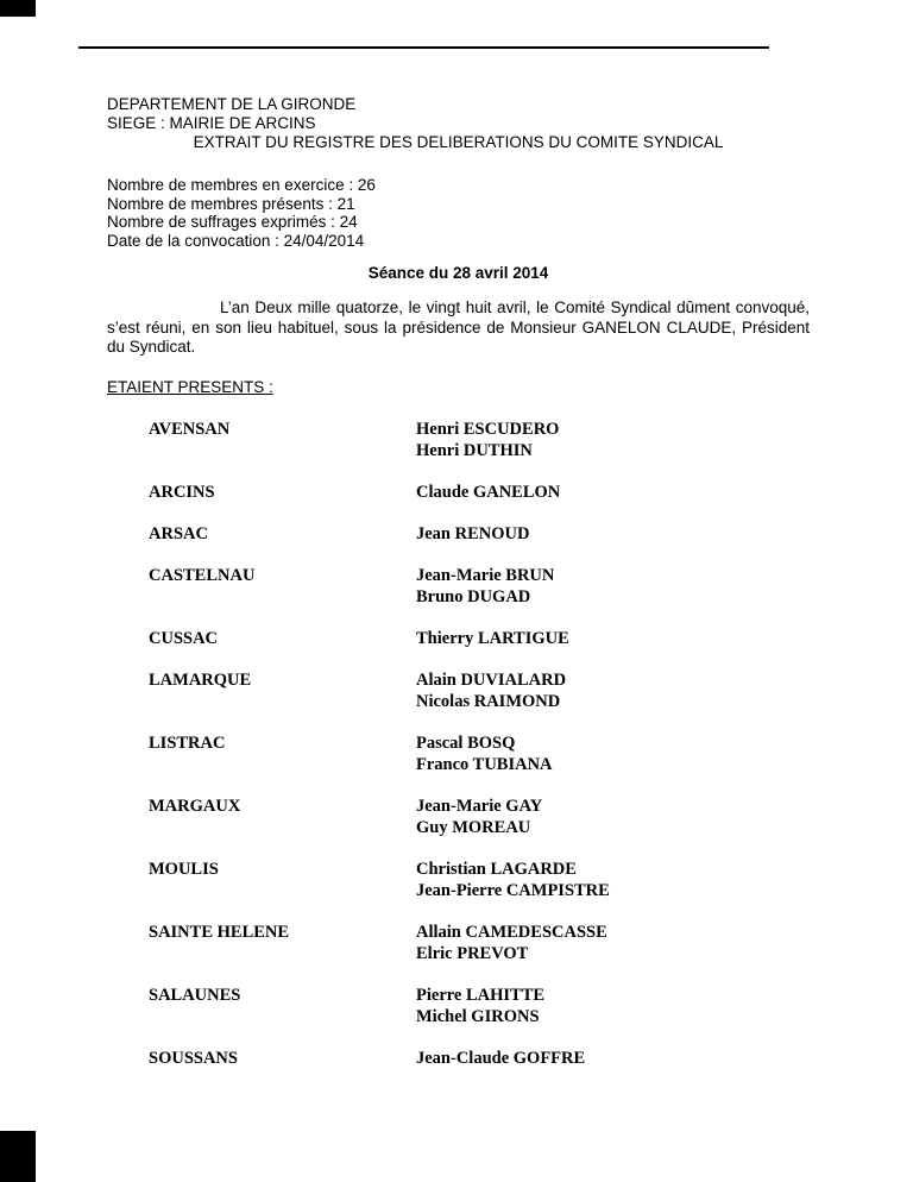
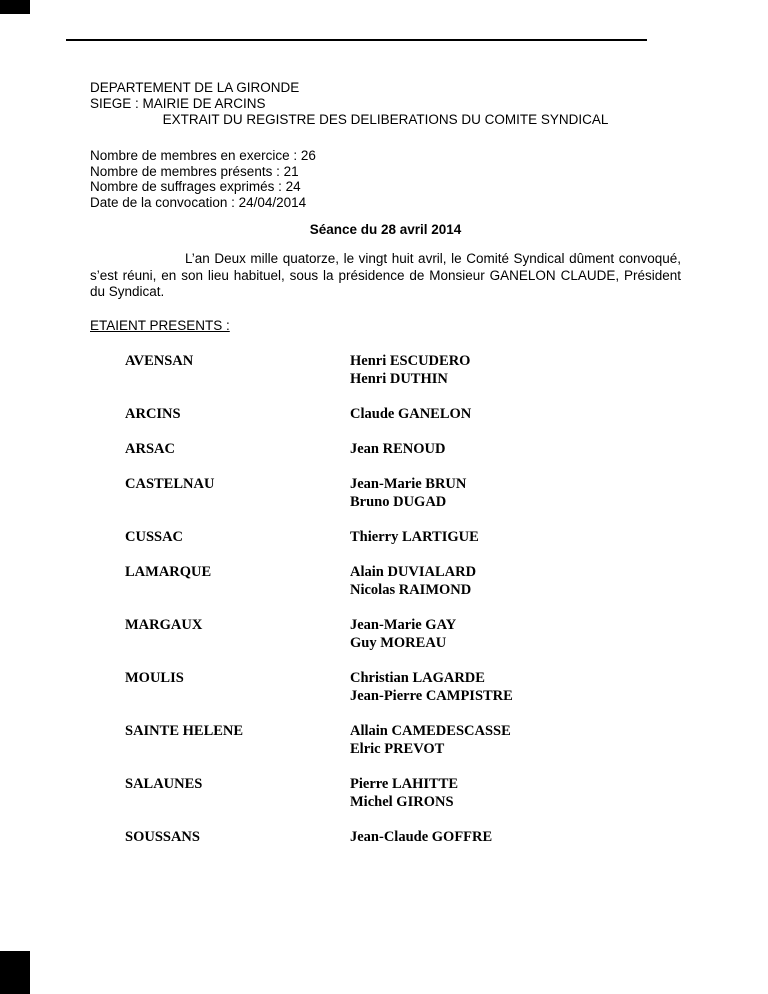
  DEPARTEMENT DE LA GIRONDE
  SIEGE : MAIRIE DE ARCINS
  EXTRAIT DU REGISTRE DES DELIBERATIONS DU COMITE SYNDICAL
  Nombre de membres en exercice : 26
  Nombre de membres présents : 21
  Nombre de suffrages exprimés : 24
  Date de la convocation : 24/04/2014
  Séance du 28 avril 2014
  L’an Deux mille quatorze, le vingt huit avril, le Comité Syndical dûment convoqué, s’est réuni, en son lieu habituel, sous la présidence de Monsieur GANELON CLAUDE, Président du Syndicat.
  ETAIENT PRESENTS :
  AVENSAN
  Henri ESCUDERO
  Henri DUTHIN
  ARCINS
  Claude GANELON
  ARSAC
  Jean RENOUD
  CASTELNAU
  Jean-Marie BRUN
  Bruno DUGAD
  CUSSAC
  Thierry LARTIGUE
  LAMARQUE
  Alain DUVIALARD
  Nicolas RAIMOND
- LISTRAC
- Pascal BOSQ
- Franco TUBIANA
  MARGAUX
  Jean-Marie GAY
  Guy MOREAU
  MOULIS
  Christian LAGARDE
  Jean-Pierre CAMPISTRE
  SAINTE HELENE
  Allain CAMEDESCASSE
  Elric PREVOT
  SALAUNES
  Pierre LAHITTE
  Michel GIRONS
  SOUSSANS
  Jean-Claude GOFFRE
